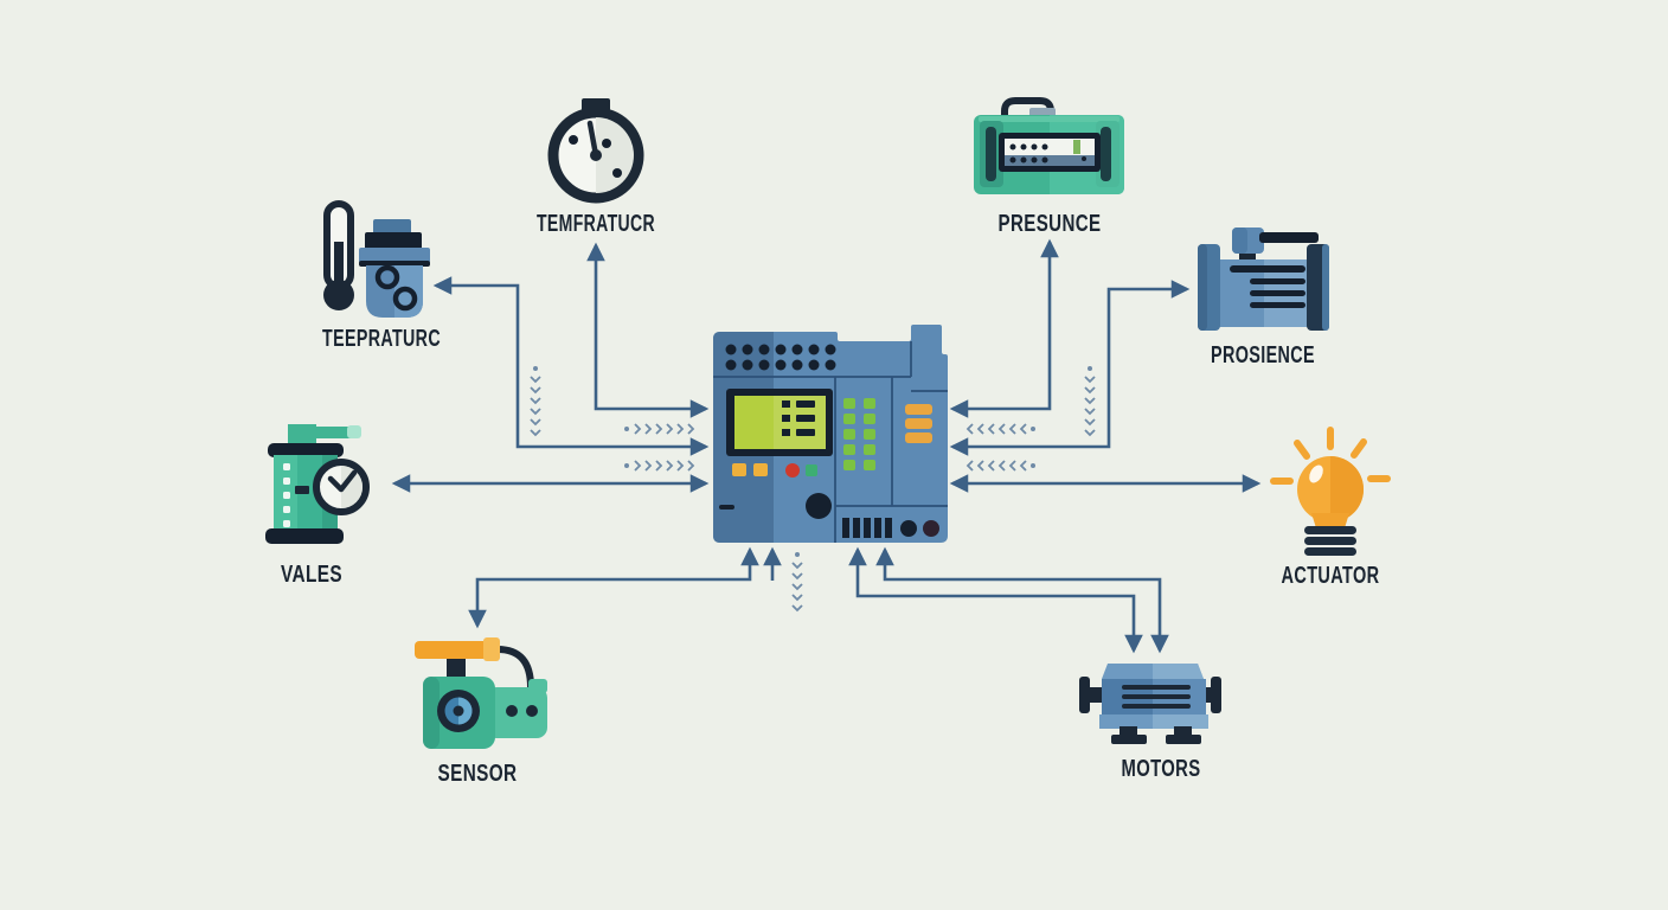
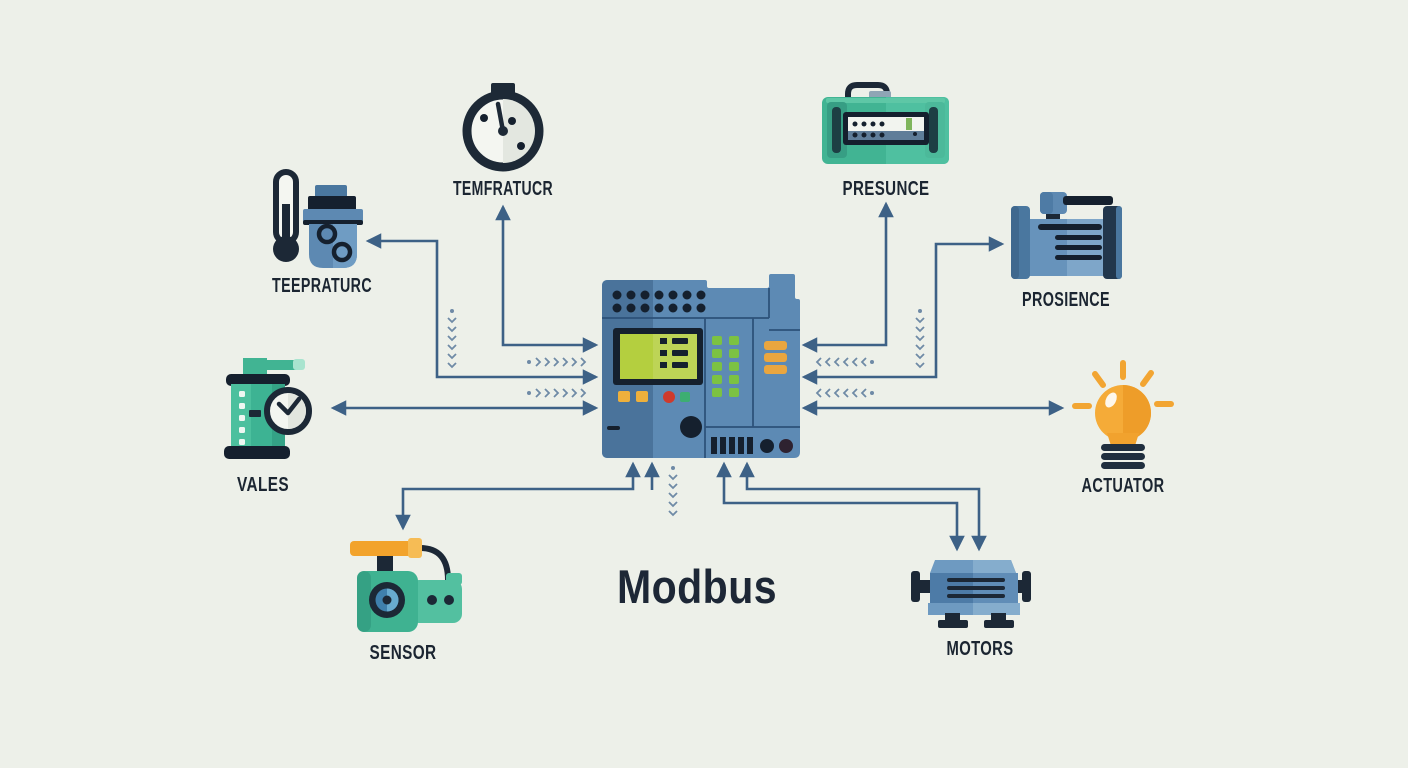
  TEMFRATUCR
  TEEPRATURC
  PRESUNCE
  PROSIENCE
  VALES
  SENSOR
  ACTUATOR
  MOTORS
+ Modbus
